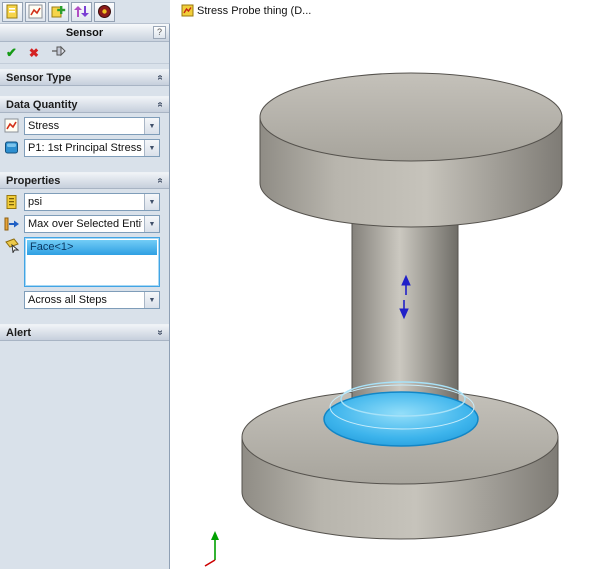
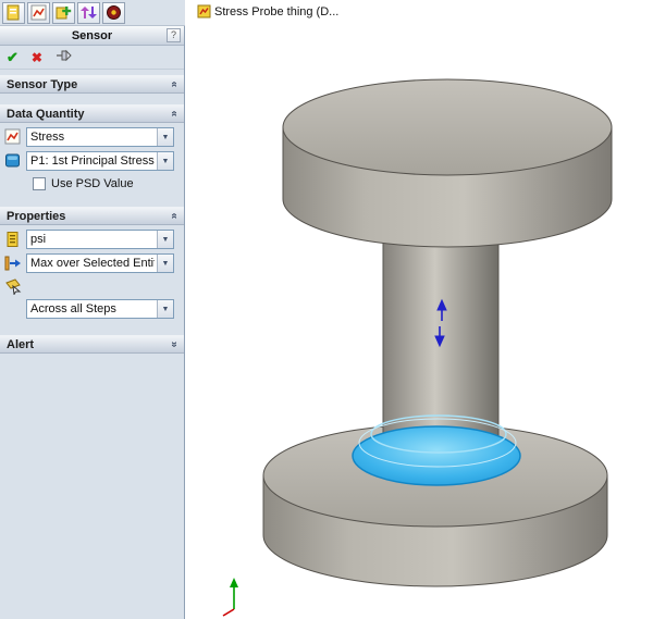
  Sensor
  ?
  ✔
  ✖
  Sensor Type
  Data Quantity
  Stress
  P1: 1st Principal Stress
+ Use PSD Value
  Properties
  psi
  Max over Selected Enti
- Face<1>
  Across all Steps
  Alert
  Stress Probe thing (D...
